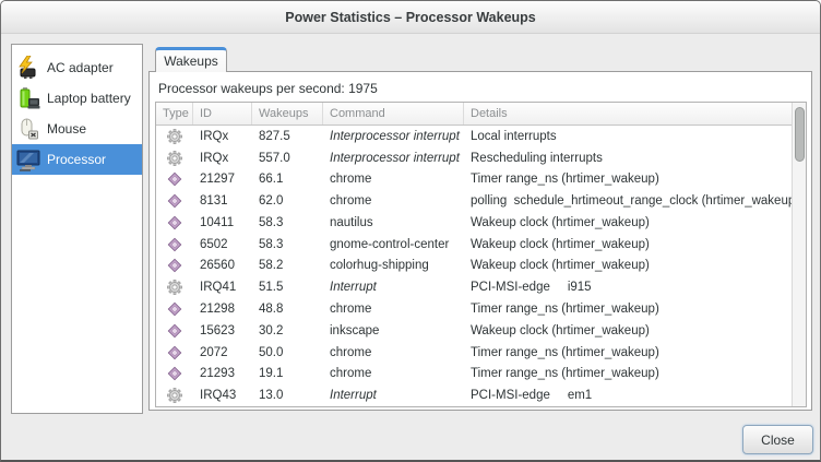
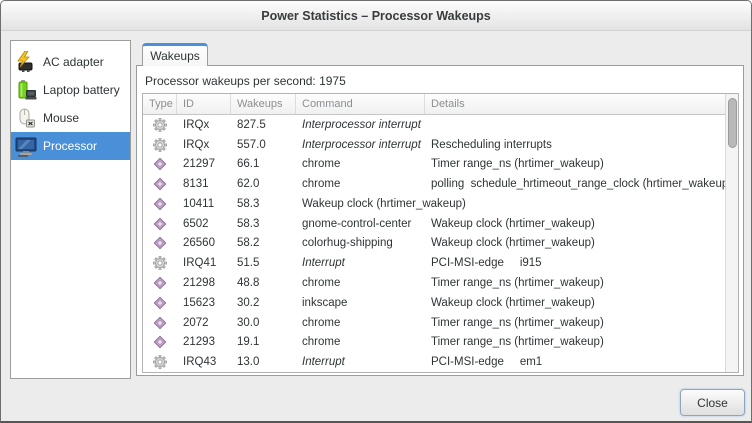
  Power Statistics – Processor Wakeups
  AC adapter
  Laptop battery
  Mouse
  Processor
  Wakeups
  Processor wakeups per second: 1975
  Type
  ID
  Wakeups
  Command
  Details
  IRQx
  827.5
  Interprocessor interrupt
- Local interrupts
  IRQx
  557.0
  Interprocessor interrupt
  Rescheduling interrupts
  21297
  66.1
  chrome
  Timer range_ns (hrtimer_wakeup)
  8131
  62.0
  chrome
  polling schedule_hrtimeout_range_clock (hrtimer_wakeu
  10411
  58.3
- nautilus
  Wakeup clock (hrtimer_wakeup)
  6502
  58.3
  gnome-control-center
  Wakeup clock (hrtimer_wakeup)
  26560
  58.2
  colorhug-shipping
  Wakeup clock (hrtimer_wakeup)
  IRQ41
  51.5
  Interrupt
  PCI-MSI-edge i915
  21298
  48.8
  chrome
  Timer range_ns (hrtimer_wakeup)
  15623
  30.2
  inkscape
  Wakeup clock (hrtimer_wakeup)
  2072
- 50.0
+ 30.0
  chrome
  Timer range_ns (hrtimer_wakeup)
  21293
  19.1
  chrome
  Timer range_ns (hrtimer_wakeup)
  IRQ43
  13.0
  Interrupt
  PCI-MSI-edge em1
  Close
